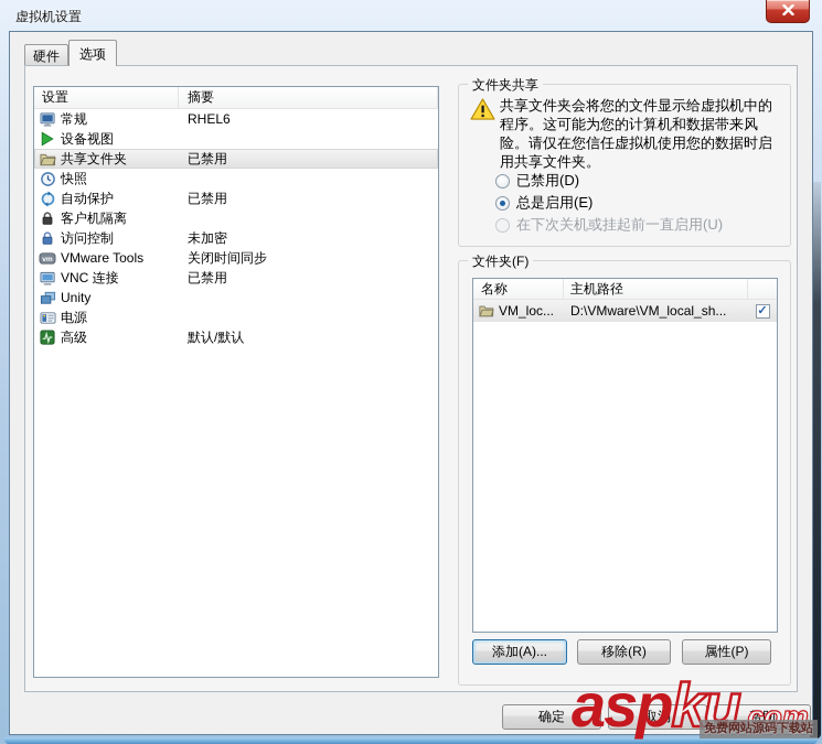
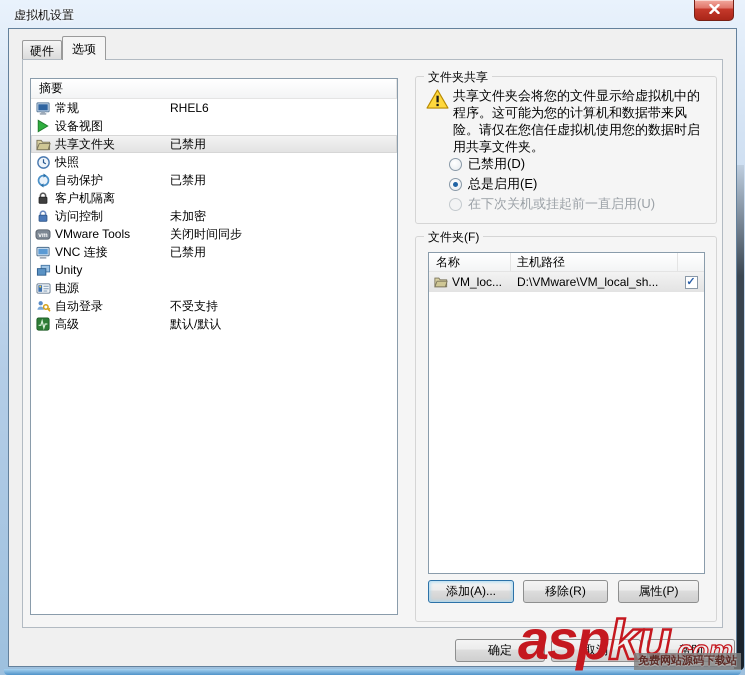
  虚拟机设置
  硬件
  选项
- 设置
  摘要
  常规
  RHEL6
  设备视图
  共享文件夹
  已禁用
  快照
  自动保护
  已禁用
  客户机隔离
  访问控制
  未加密
  VMware Tools
  关闭时间同步
  VNC 连接
  已禁用
  Unity
  电源
+ 自动登录
+ 不受支持
  高级
  默认/默认
  文件夹共享
  共享文件夹会将您的文件显示给虚拟机中的程序。这可能为您的计算机和数据带来风险。请仅在您信任虚拟机使用您的数据时启用共享文件夹。
  已禁用(D)
  总是启用(E)
  在下次关机或挂起前一直启用(U)
  文件夹(F)
  名称
  主机路径
  VM_loc...
  D:\VMware\VM_local_sh...
  添加(A)...
  移除(R)
  属性(P)
  确定
  取消
  帮助
  aspku.com
  免费网站源码下载站
